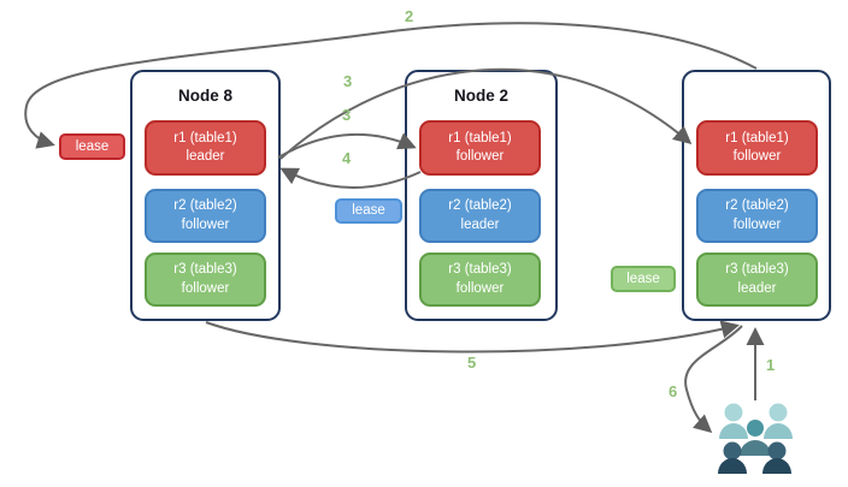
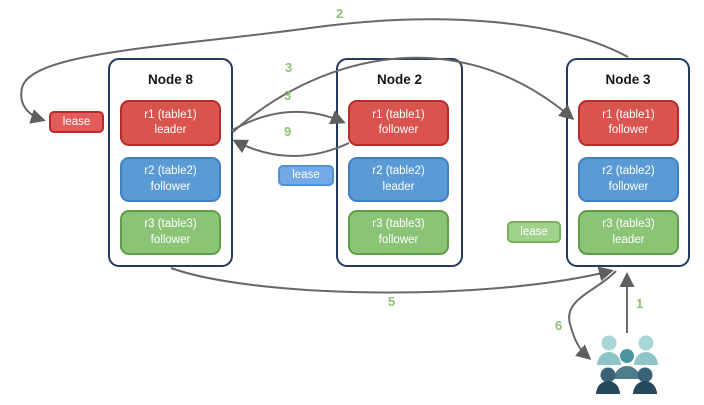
  Node 8
  r1 (table1)
  leader
  r2 (table2)
  follower
  r3 (table3)
  follower
  Node 2
  r1 (table1)
  follower
  r2 (table2)
  leader
  r3 (table3)
  follower
+ Node 3
  r1 (table1)
  follower
  r2 (table2)
  follower
  r3 (table3)
  leader
  lease
  lease
  lease
  2
  3
  3
- 4
+ 9
  5
  6
  1
